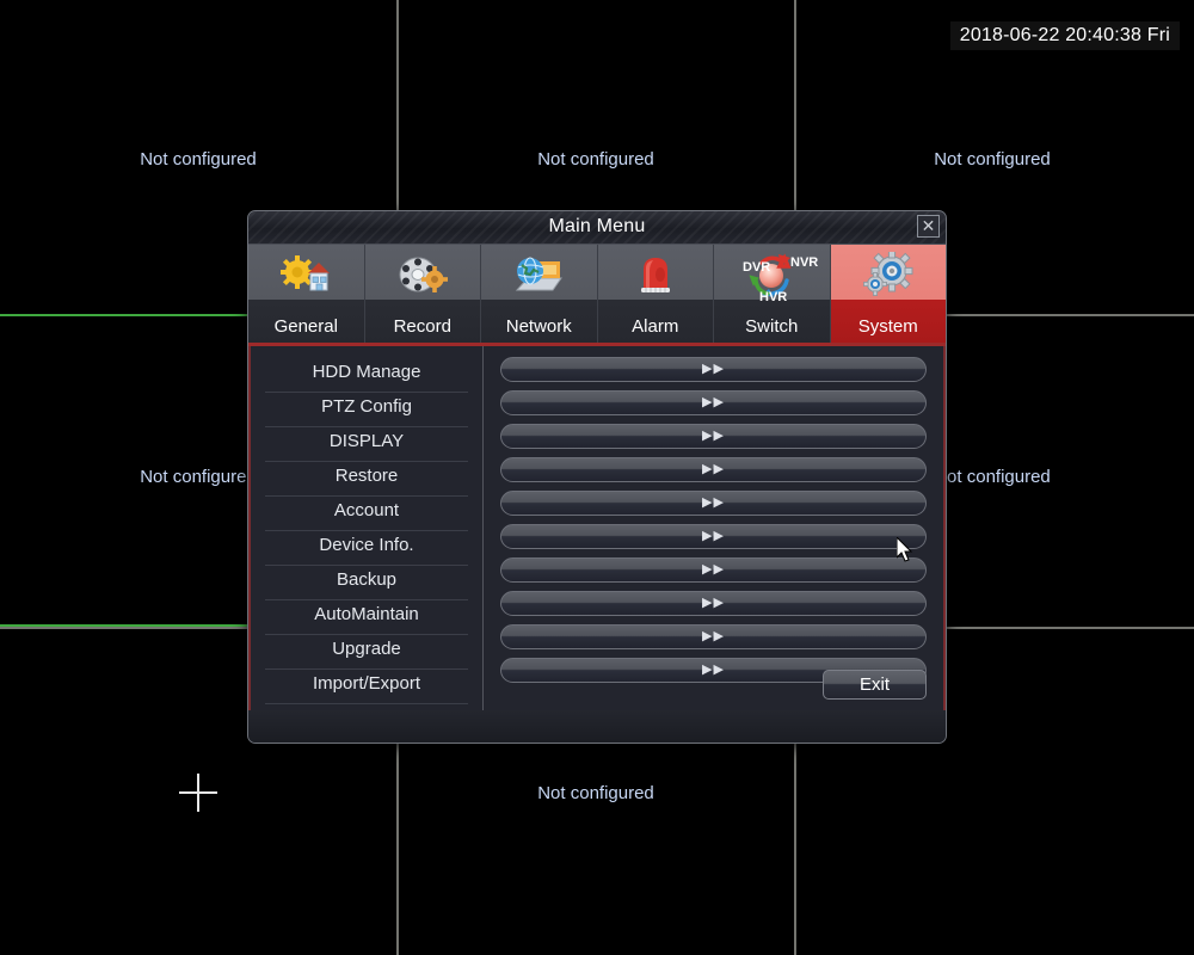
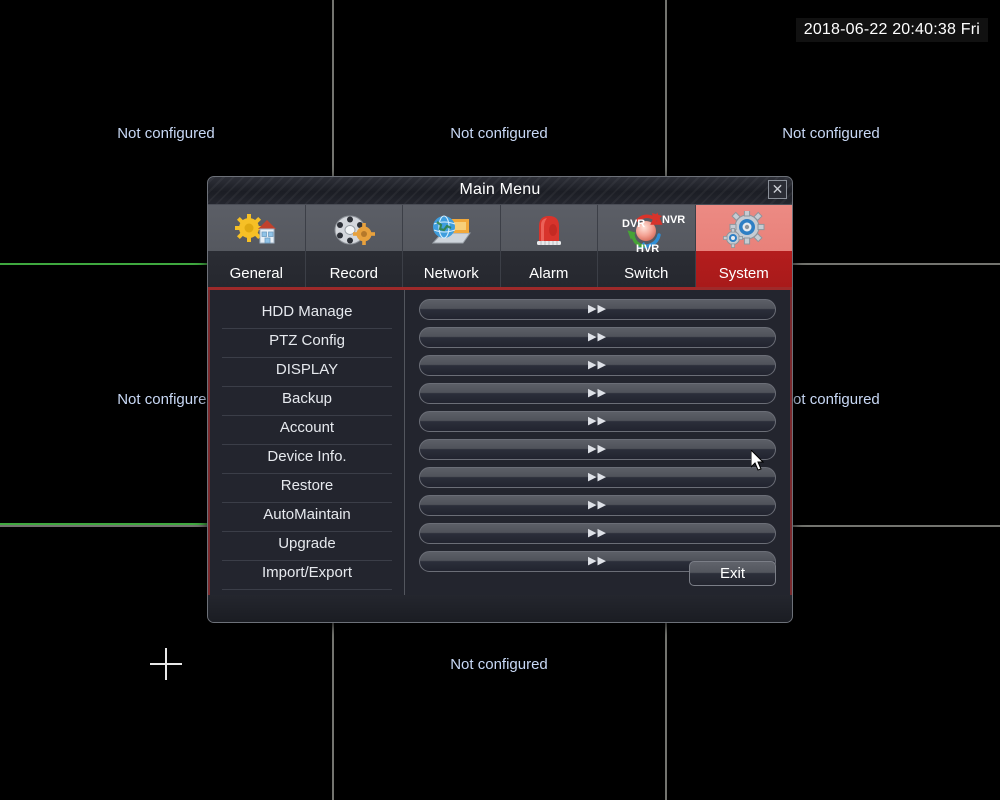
  Not configured
  Not configured
  Not configured
  Not configure
  ot configured
  Not configured
  2018-06-22 20:40:38 Fri
  Main Menu
  ✕
  General
  Record
  Network
  Alarm
  DVR
  NVR
  HVR
  Switch
  System
  HDD Manage
  PTZ Config
  DISPLAY
- Restore
+ Backup
  Account
  Device Info.
- Backup
+ Restore
  AutoMaintain
  Upgrade
  Import/Export
  ▶▶
  ▶▶
  ▶▶
  ▶▶
  ▶▶
  ▶▶
  ▶▶
  ▶▶
  ▶▶
  ▶▶
  Exit
